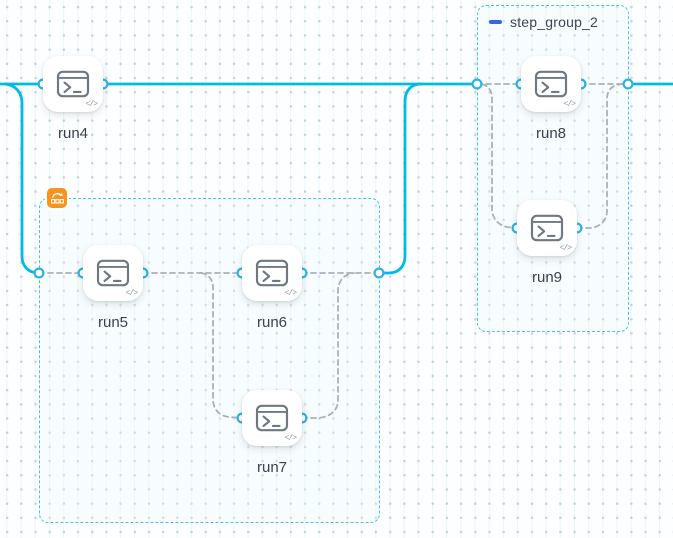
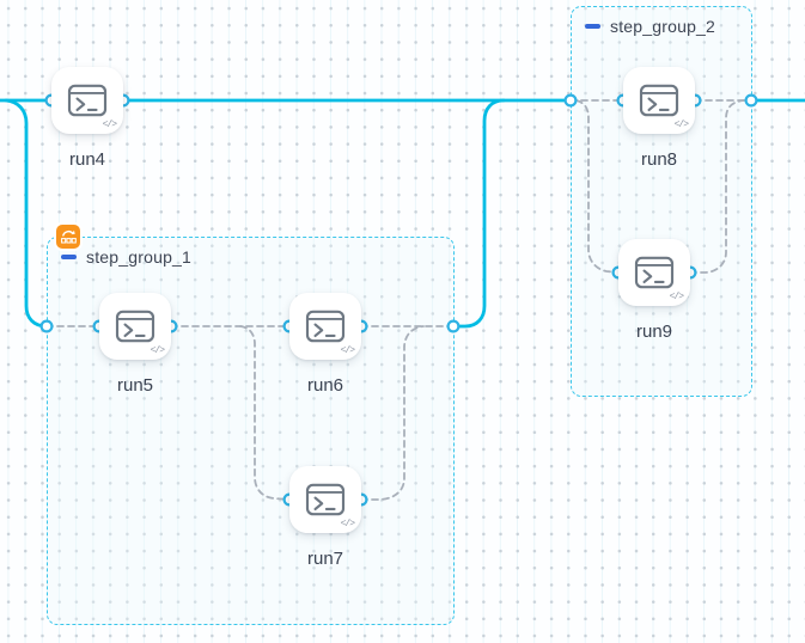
+ step_group_1
  step_group_2
  </>
  run4
  </>
  run5
  </>
  run6
  </>
  run7
  </>
  run8
  </>
  run9
